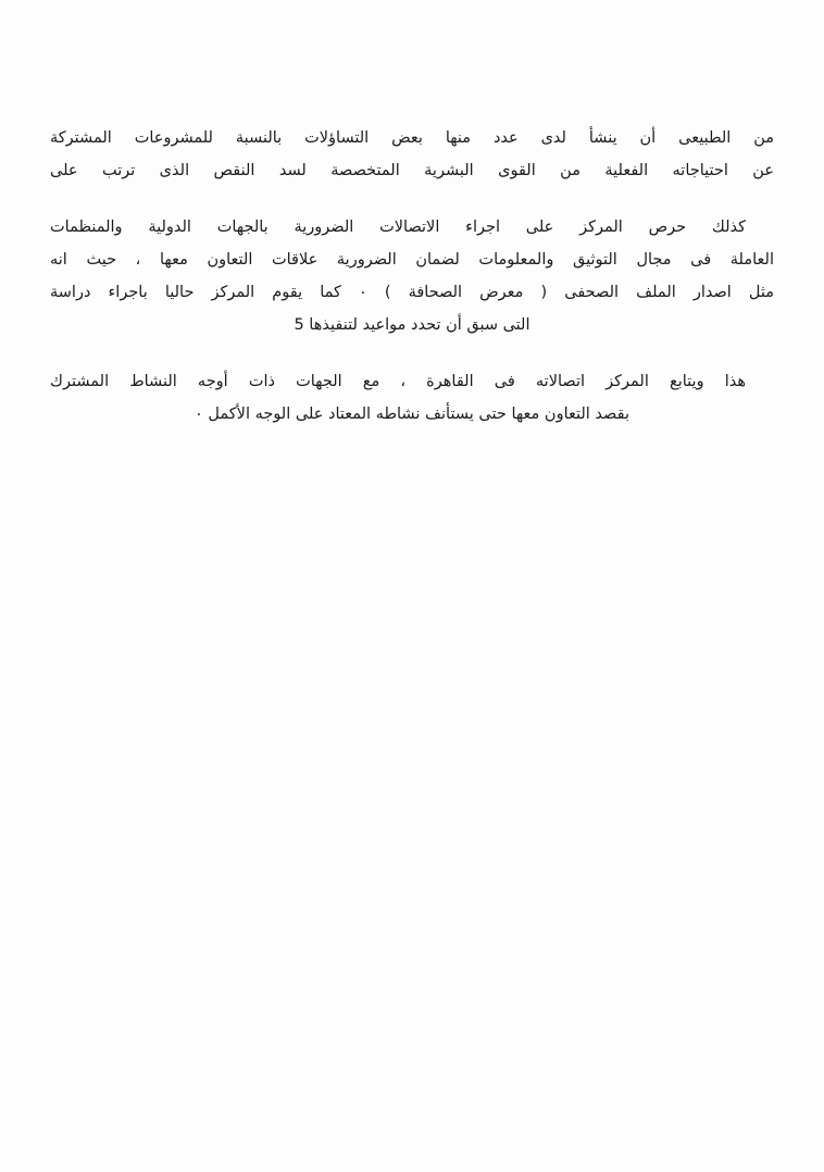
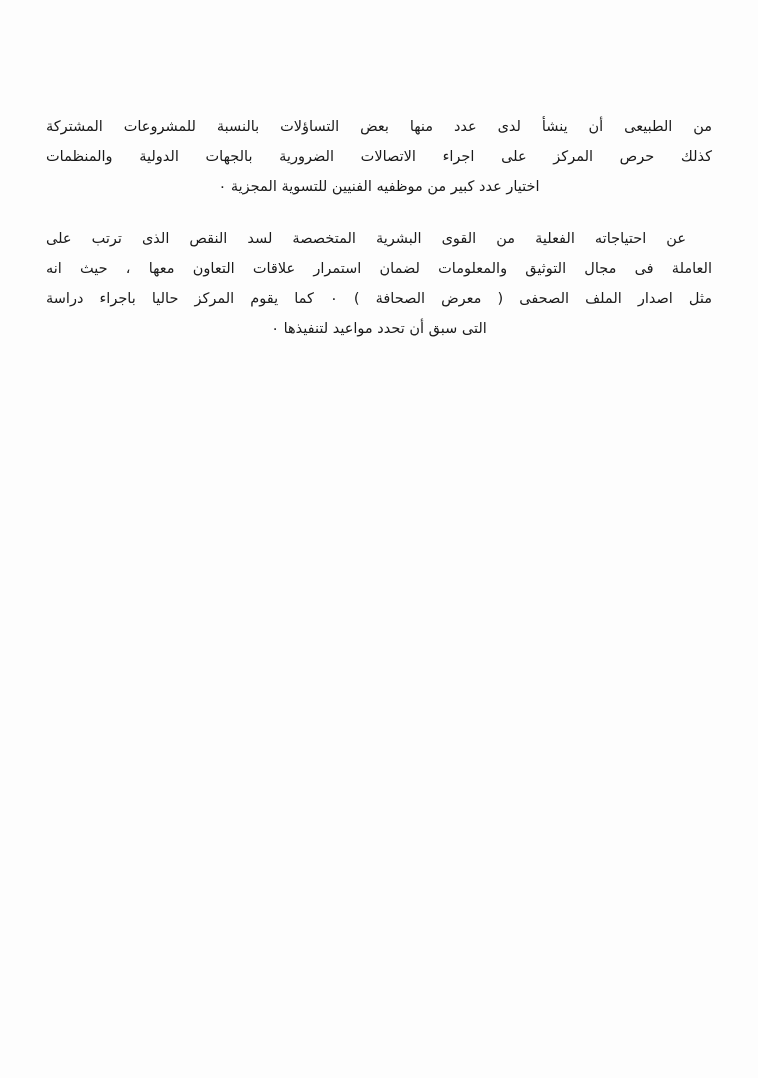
  من الطبيعى أن ينشأ لدى عدد منها بعض التساؤلات بالنسبة للمشروعات المشتركة
- عن احتياجاته الفعلية من القوى البشرية المتخصصة لسد النقص الذى ترتب على
+ كذلك حرص المركز على اجراء الاتصالات الضرورية بالجهات الدولية والمنظمات
+ اختيار عدد كبير من موظفيه الفنيين للتسوية المجزية ٠
- كذلك حرص المركز على اجراء الاتصالات الضرورية بالجهات الدولية والمنظمات
+ عن احتياجاته الفعلية من القوى البشرية المتخصصة لسد النقص الذى ترتب على
- العاملة فى مجال التوثيق والمعلومات لضمان الضرورية علاقات التعاون معها ، حيث انه
+ العاملة فى مجال التوثيق والمعلومات لضمان استمرار علاقات التعاون معها ، حيث انه
  مثل اصدار الملف الصحفى ( معرض الصحافة ) ٠ كما يقوم المركز حاليا باجراء دراسة
- التى سبق أن تحدد مواعيد لتنفيذها 5
+ التى سبق أن تحدد مواعيد لتنفيذها ٠
- هذا ويتابع المركز اتصالاته فى القاهرة ، مع الجهات ذات أوجه النشاط المشترك
- بقصد التعاون معها حتى يستأنف نشاطه المعتاد على الوجه الأكمل ٠
